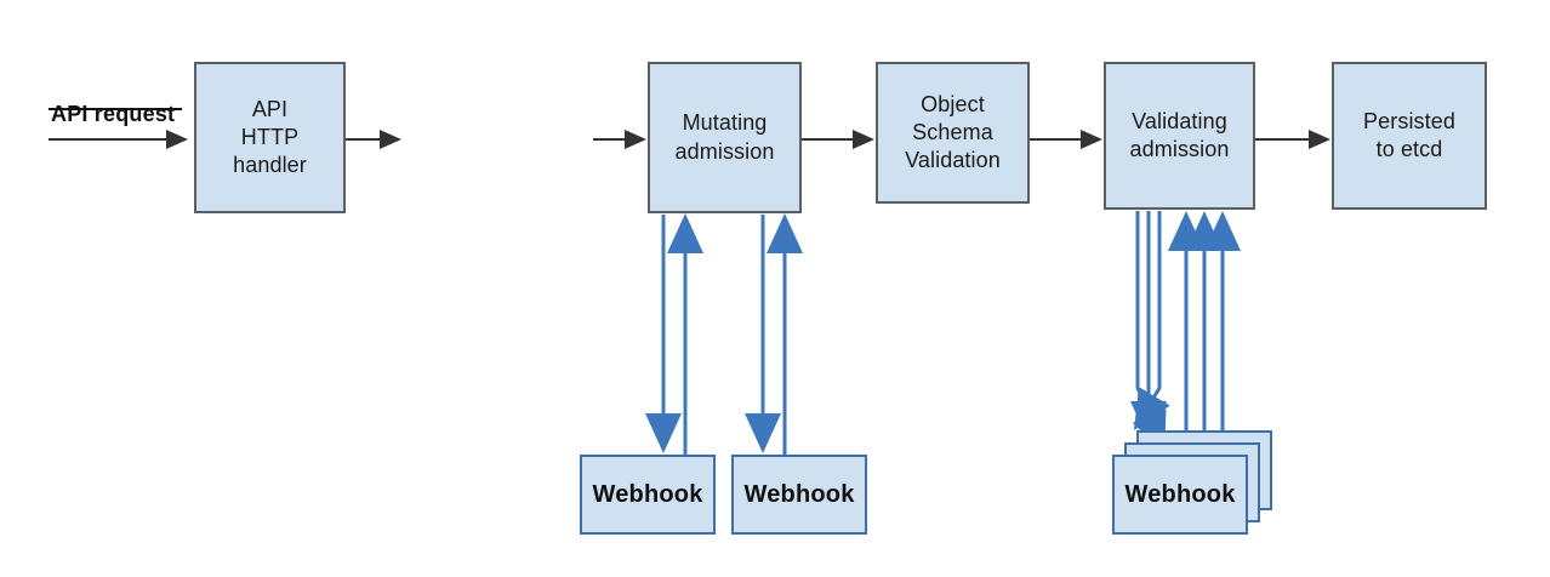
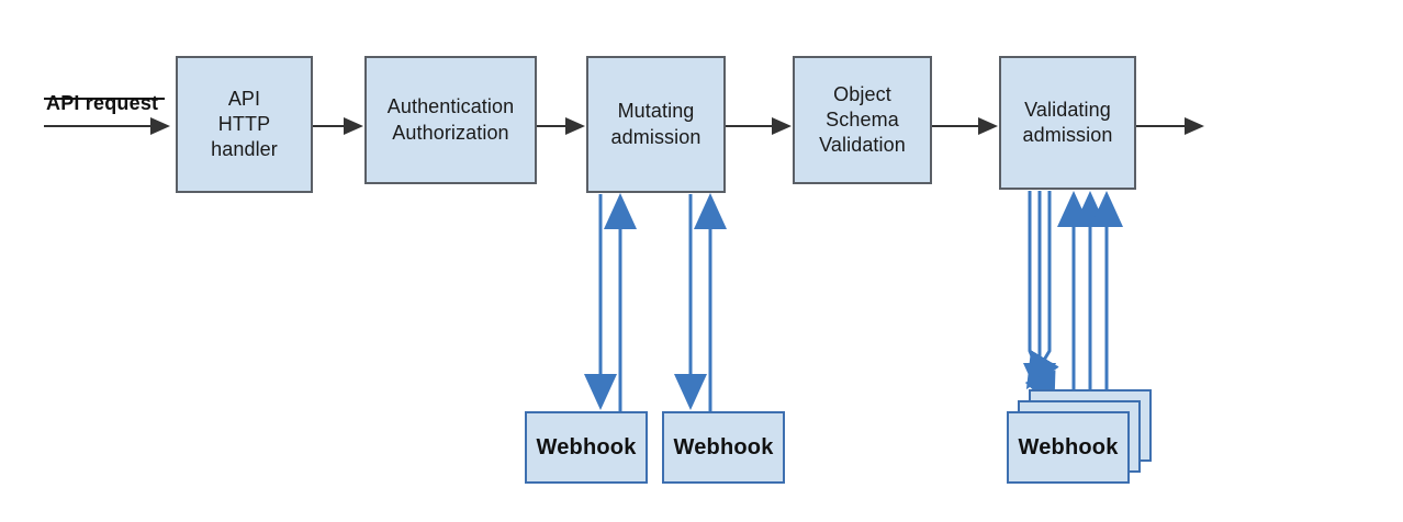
  API request
  API
  HTTP
  handler
+ Authentication
+ Authorization
  Mutating
  admission
  Object
  Schema
  Validation
  Validating
  admission
- Persisted
- to etcd
  Webhook
  Webhook
  Webhook
